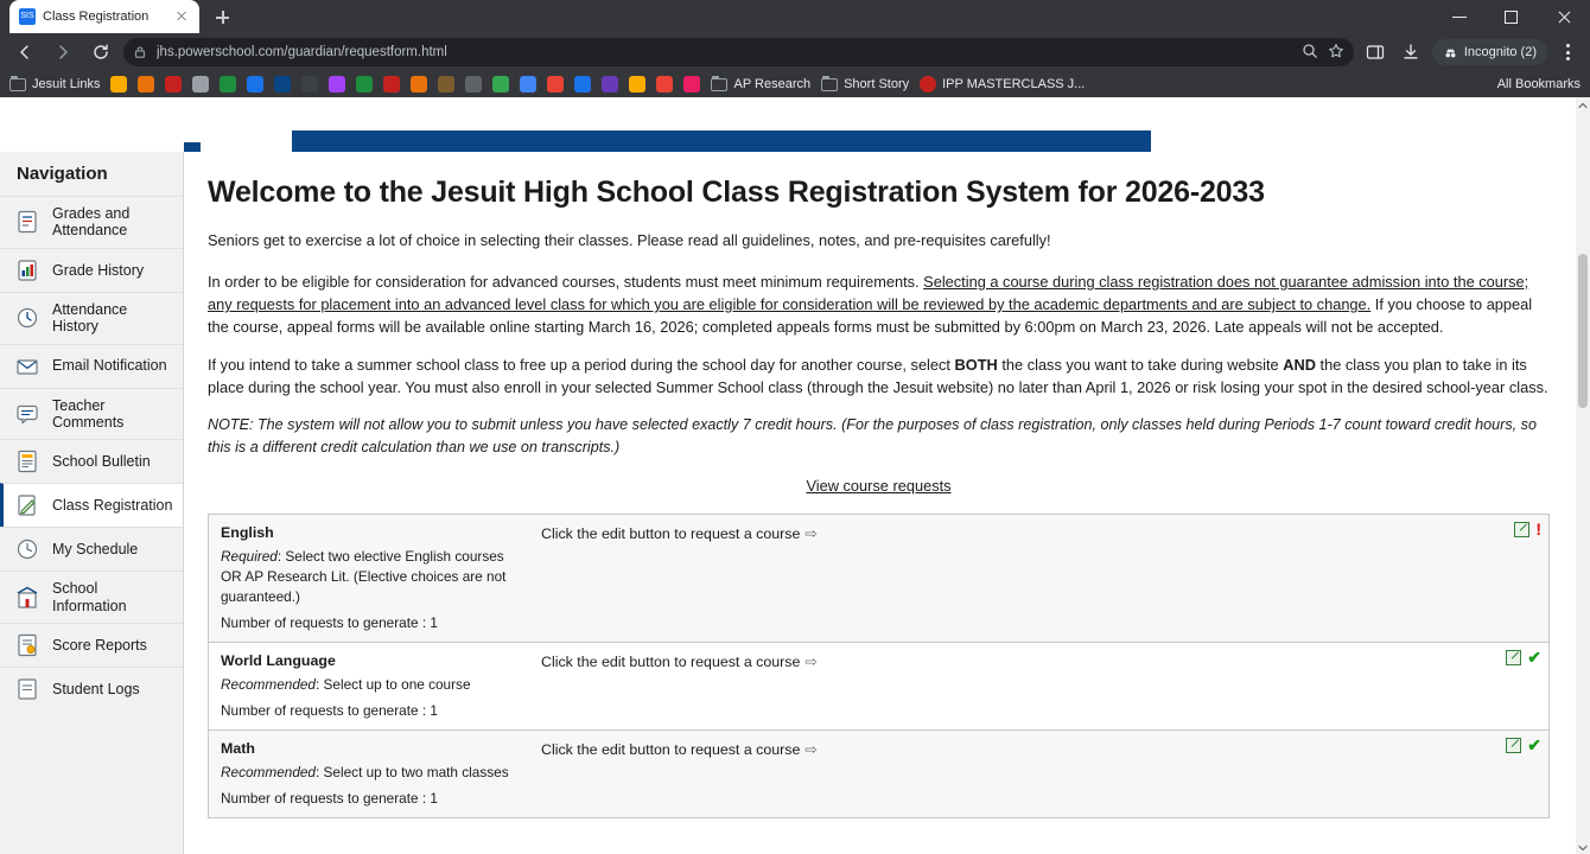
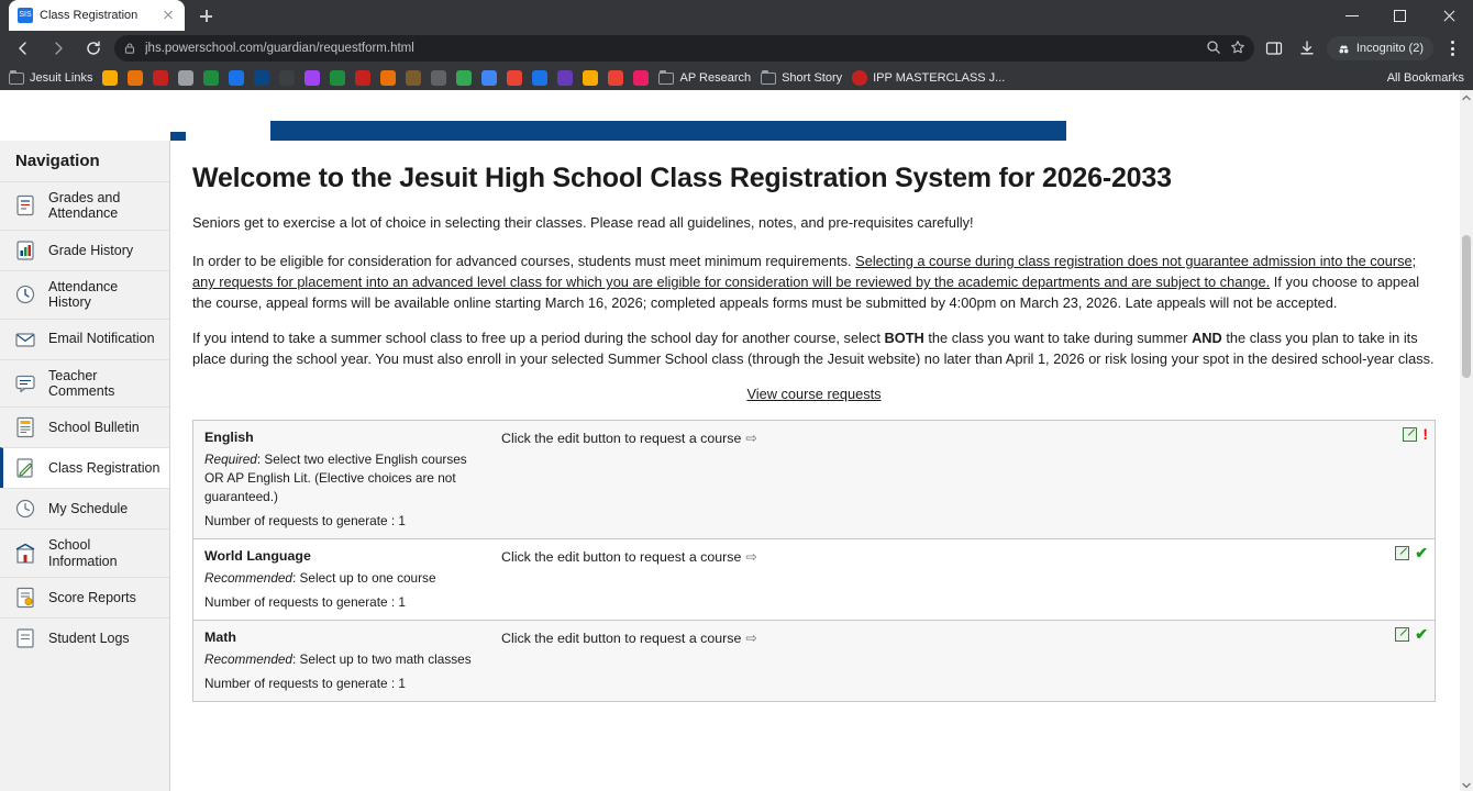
  Class Registration
  jhs.powerschool.com/guardian/requestform.html
  Incognito (2)
  Jesuit Links
  AP Research
  Short Story
  IPP MASTERCLASS J...
  All Bookmarks
  Navigation
  Grades and Attendance
  Grade History
  Attendance History
  Email Notification
  Teacher Comments
  School Bulletin
  Class Registration
  My Schedule
  School Information
  Score Reports
  Student Logs
  Welcome to the Jesuit High School Class Registration System for 2026-2033
  Seniors get to exercise a lot of choice in selecting their classes. Please read all guidelines, notes, and pre-requisites carefully!
- In order to be eligible for consideration for advanced courses, students must meet minimum requirements. Selecting a course during class registration does not guarantee admission into the course; any requests for placement into an advanced level class for which you are eligible for consideration will be reviewed by the academic departments and are subject to change. If you choose to appeal the course, appeal forms will be available online starting March 16, 2026; completed appeals forms must be submitted by 6:00pm on March 23, 2026. Late appeals will not be accepted.
+ In order to be eligible for consideration for advanced courses, students must meet minimum requirements. Selecting a course during class registration does not guarantee admission into the course; any requests for placement into an advanced level class for which you are eligible for consideration will be reviewed by the academic departments and are subject to change. If you choose to appeal the course, appeal forms will be available online starting March 16, 2026; completed appeals forms must be submitted by 4:00pm on March 23, 2026. Late appeals will not be accepted.
- If you intend to take a summer school class to free up a period during the school day for another course, select BOTH the class you want to take during website AND the class you plan to take in its place during the school year. You must also enroll in your selected Summer School class (through the Jesuit website) no later than April 1, 2026 or risk losing your spot in the desired school-year class.
+ If you intend to take a summer school class to free up a period during the school day for another course, select BOTH the class you want to take during summer AND the class you plan to take in its place during the school year. You must also enroll in your selected Summer School class (through the Jesuit website) no later than April 1, 2026 or risk losing your spot in the desired school-year class.
- NOTE: The system will not allow you to submit unless you have selected exactly 7 credit hours. (For the purposes of class registration, only classes held during Periods 1-7 count toward credit hours, so this is a different credit calculation than we use on transcripts.)
  View course requests
  English
- Required: Select two elective English courses OR AP Research Lit. (Elective choices are not guaranteed.)
+ Required: Select two elective English courses OR AP English Lit. (Elective choices are not guaranteed.)
  Number of requests to generate : 1
  Click the edit button to request a course ⇨
  !
  World Language
  Recommended: Select up to one course
  Number of requests to generate : 1
  Click the edit button to request a course ⇨
  ✔
  Math
  Recommended: Select up to two math classes
  Number of requests to generate : 1
  Click the edit button to request a course ⇨
  ✔
